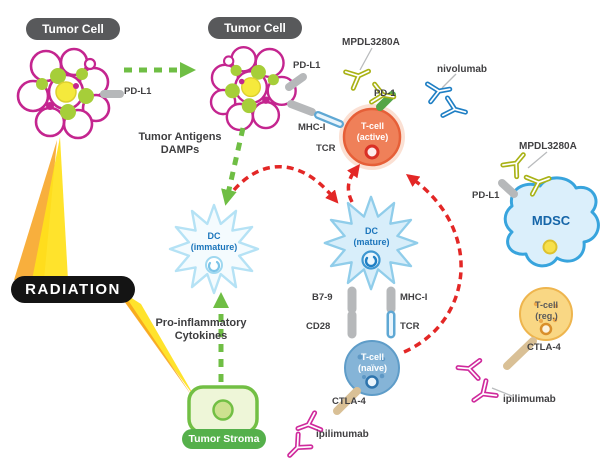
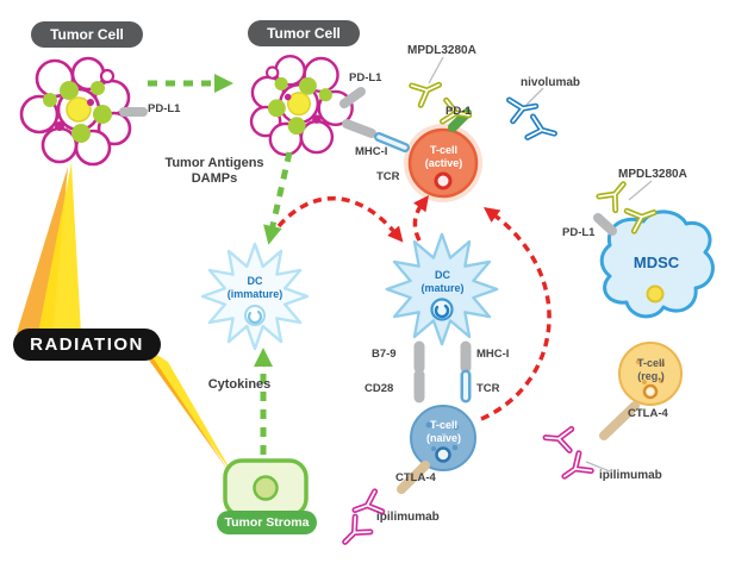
  Tumor Cell
  Tumor Cell
  PD-L1
  PD-L1
  MPDL3280A
  nivolumab
  PD-1
  MHC-I
  TCR
  Tumor Antigens
  DAMPs
  MPDL3280A
  PD-L1
  MDSC
  T-cell
  (active)
  DC
  (immature)
  DC
  (mature)
  B7-9
  MHC-I
  CD28
  TCR
  T-cell
  (naïve)
  T-cell
  (reg.)
  CTLA-4
  ipilimumab
  CTLA-4
  ipilimumab
  RADIATION
- Pro-inflammatory
  Cytokines
  Tumor Stroma
